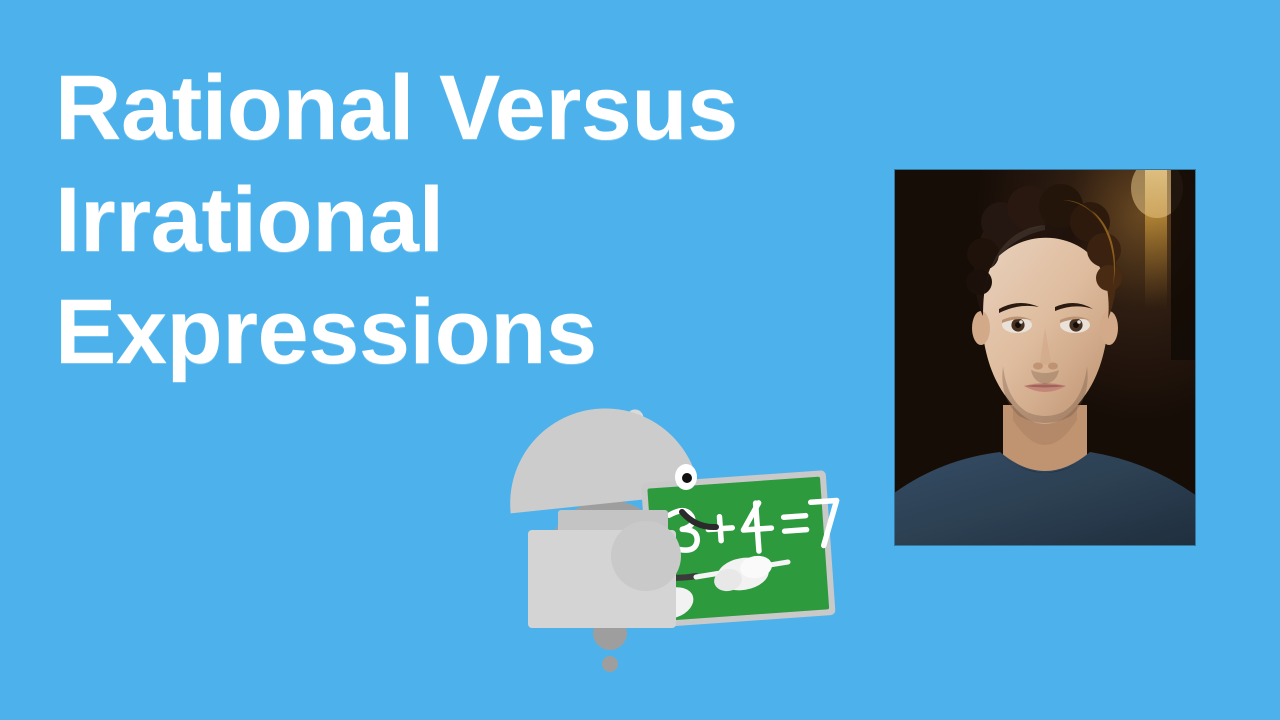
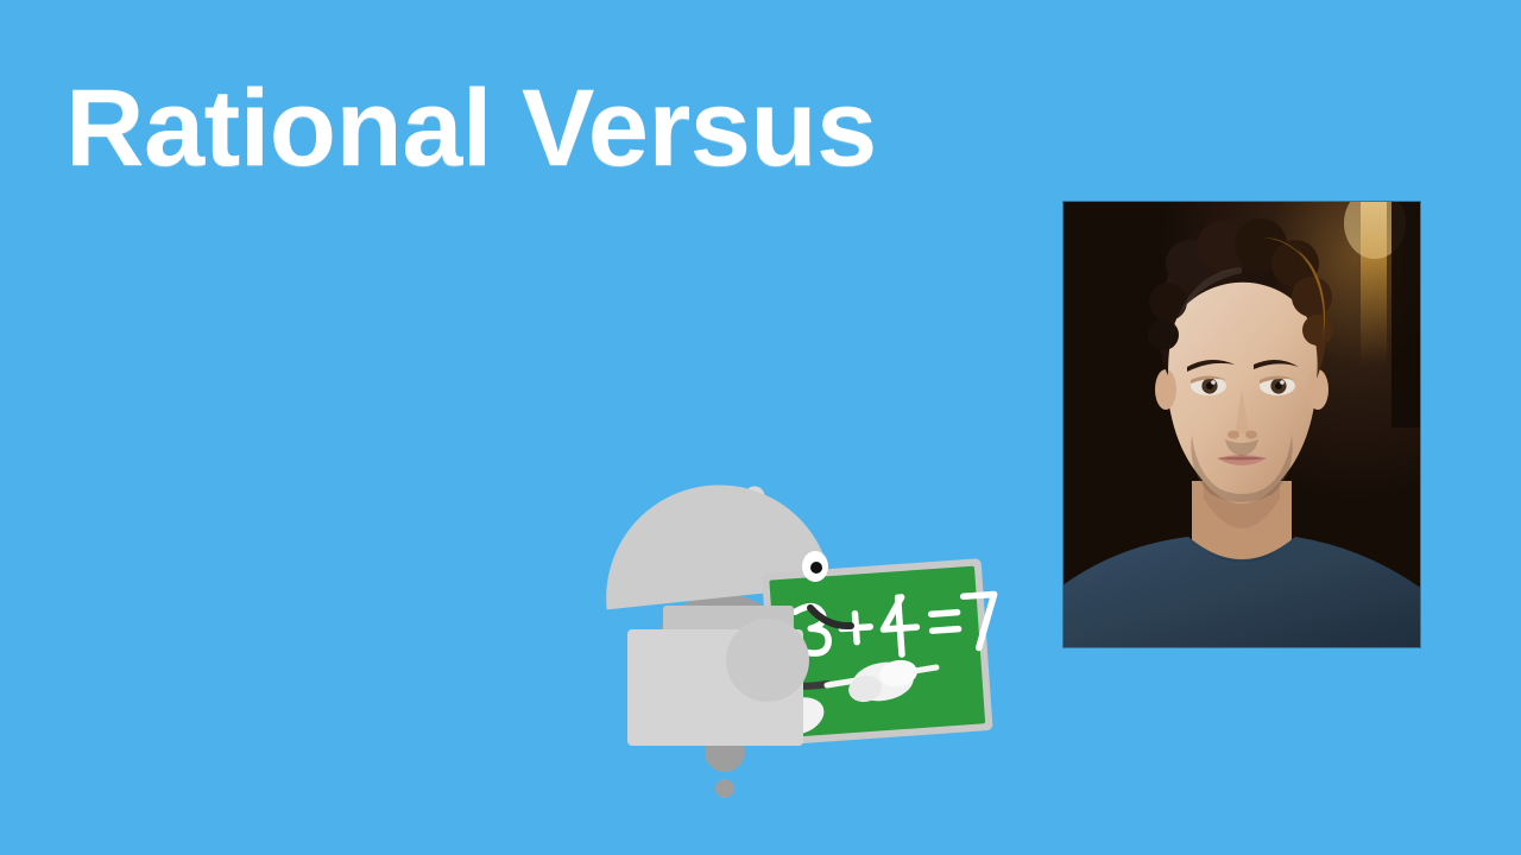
  Rational Versus
- Irrational
- Expressions
